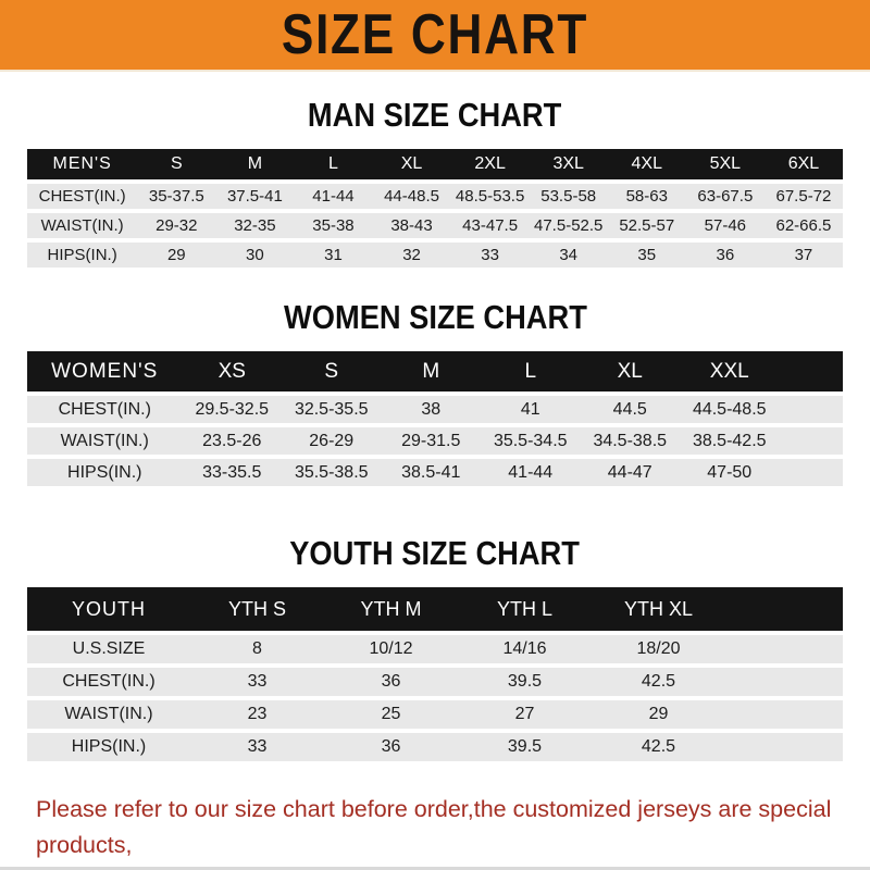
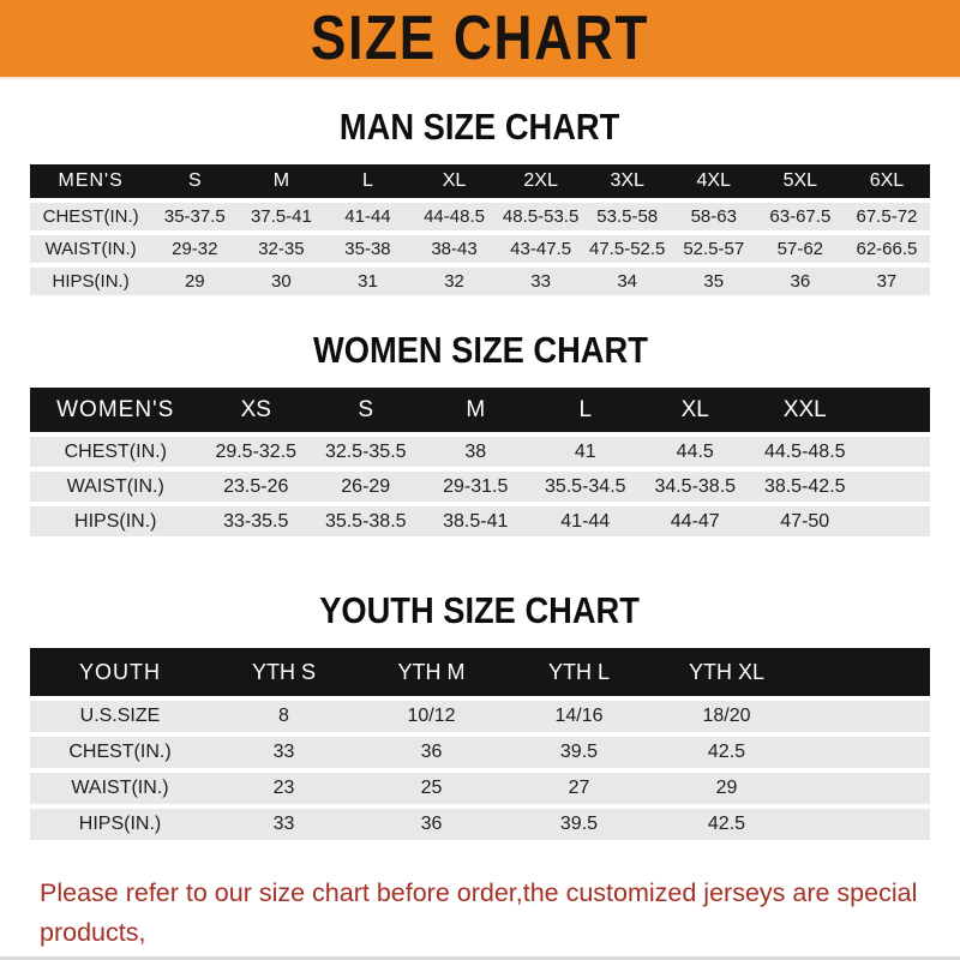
  SIZE CHART
  MAN SIZE CHART
  MEN'S	S	M	L	XL	2XL	3XL	4XL	5XL	6XL
  CHEST(IN.)	35-37.5	37.5-41	41-44	44-48.5	48.5-53.5	53.5-58	58-63	63-67.5	67.5-72
- WAIST(IN.)	29-32	32-35	35-38	38-43	43-47.5	47.5-52.5	52.5-57	57-46	62-66.5
+ WAIST(IN.)	29-32	32-35	35-38	38-43	43-47.5	47.5-52.5	52.5-57	57-62	62-66.5
  HIPS(IN.)	29	30	31	32	33	34	35	36	37
  WOMEN SIZE CHART
  WOMEN'S	XS	S	M	L	XL	XXL
  CHEST(IN.)	29.5-32.5	32.5-35.5	38	41	44.5	44.5-48.5
  WAIST(IN.)	23.5-26	26-29	29-31.5	35.5-34.5	34.5-38.5	38.5-42.5
  HIPS(IN.)	33-35.5	35.5-38.5	38.5-41	41-44	44-47	47-50
  YOUTH SIZE CHART
  YOUTH	YTH S	YTH M	YTH L	YTH XL
  U.S.SIZE	8	10/12	14/16	18/20
  CHEST(IN.)	33	36	39.5	42.5
  WAIST(IN.)	23	25	27	29
  HIPS(IN.)	33	36	39.5	42.5
  Please refer to our size chart before order,the customized jerseys are special products,
